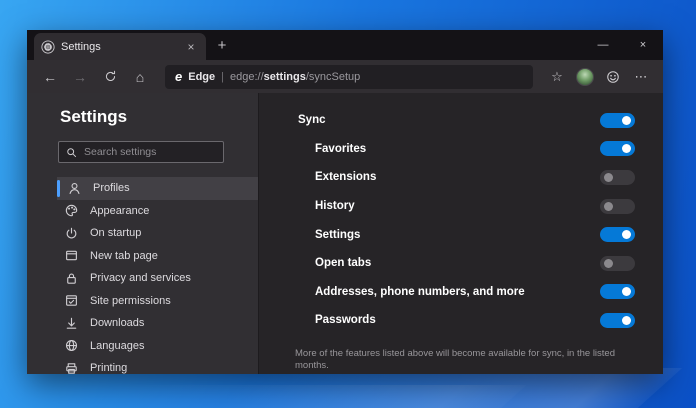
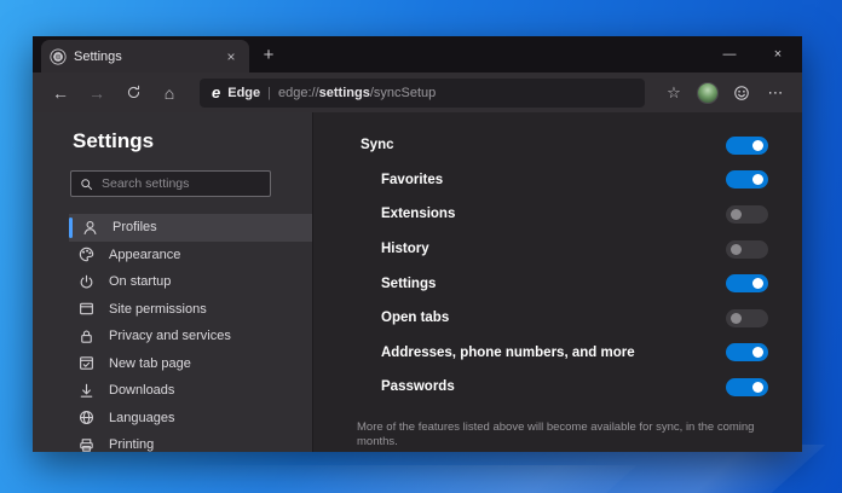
  Settings
  ×
  +
  —
  ×
  ←
  →
  ⌂
  e
  Edge
  |
  edge://settings/syncSetup
  ☆
  ⋯
  Settings
  Search settings
  Profiles
  Appearance
  On startup
- New tab page
+ Site permissions
  Privacy and services
- Site permissions
+ New tab page
  Downloads
  Languages
  Printing
  Sync
  Favorites
  Extensions
  History
  Settings
  Open tabs
  Addresses, phone numbers, and more
  Passwords
- More of the features listed above will become available for sync, in the listed months.
+ More of the features listed above will become available for sync, in the coming months.
